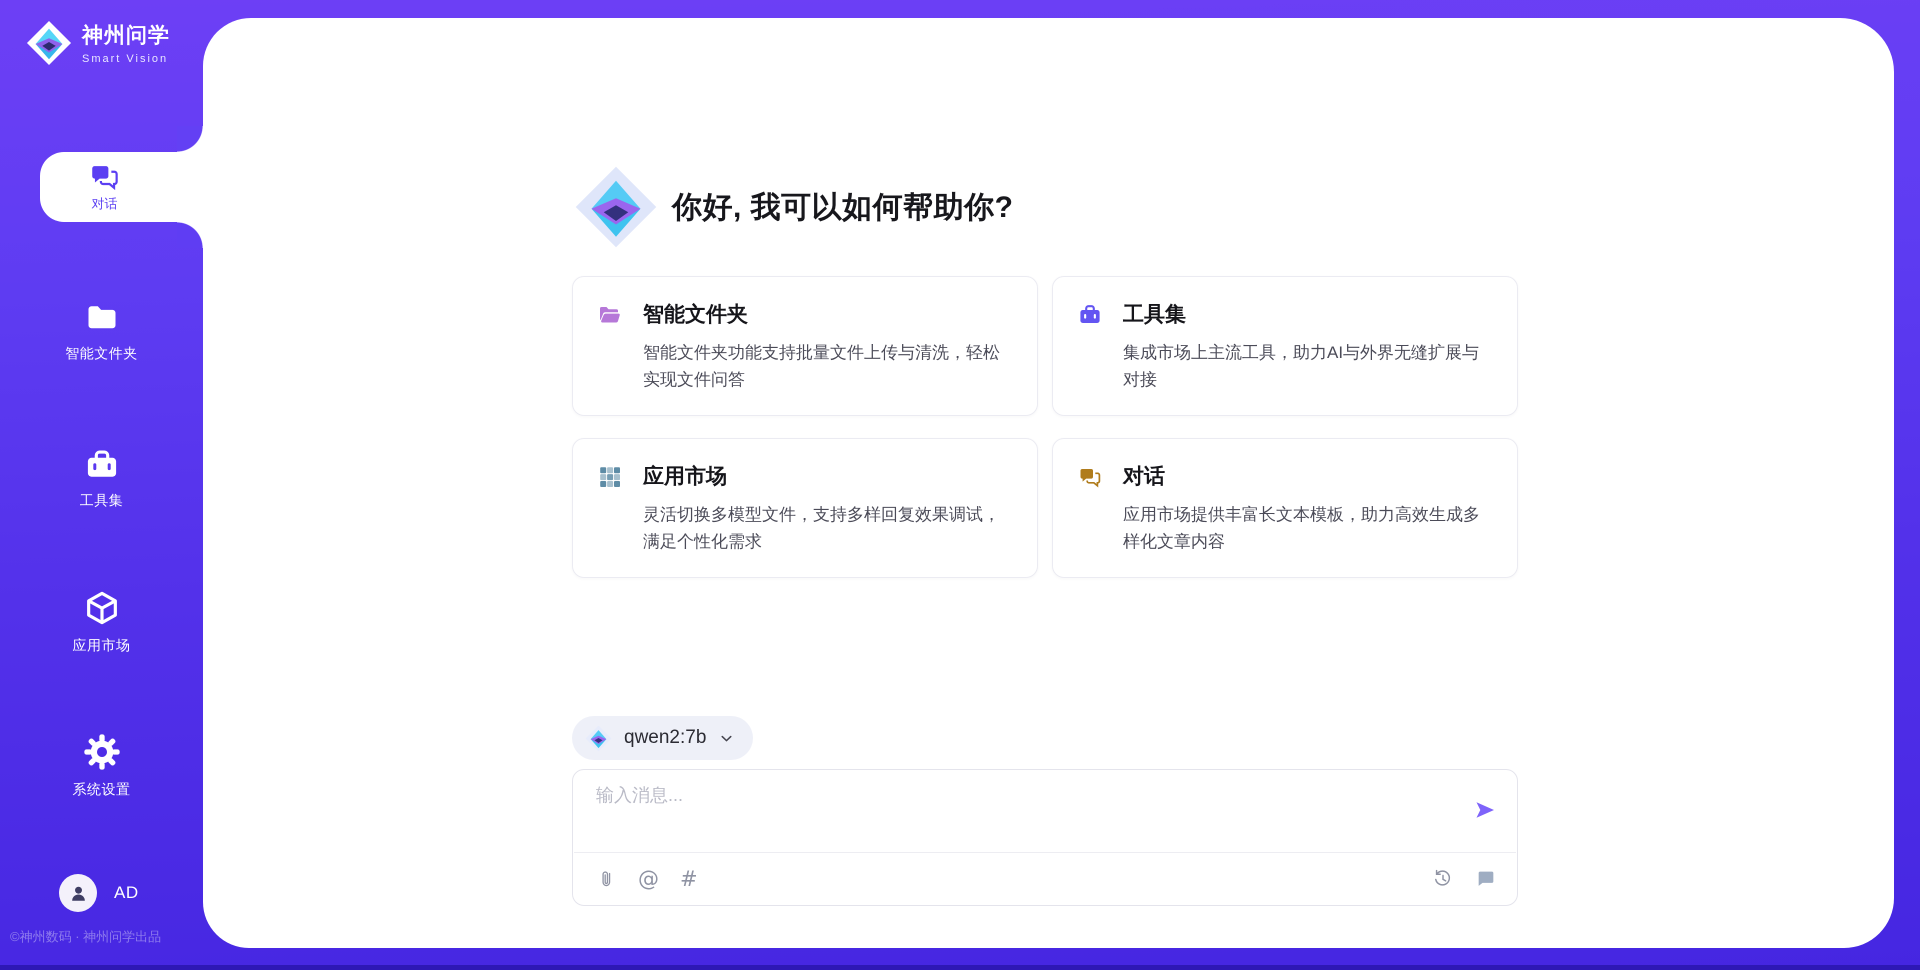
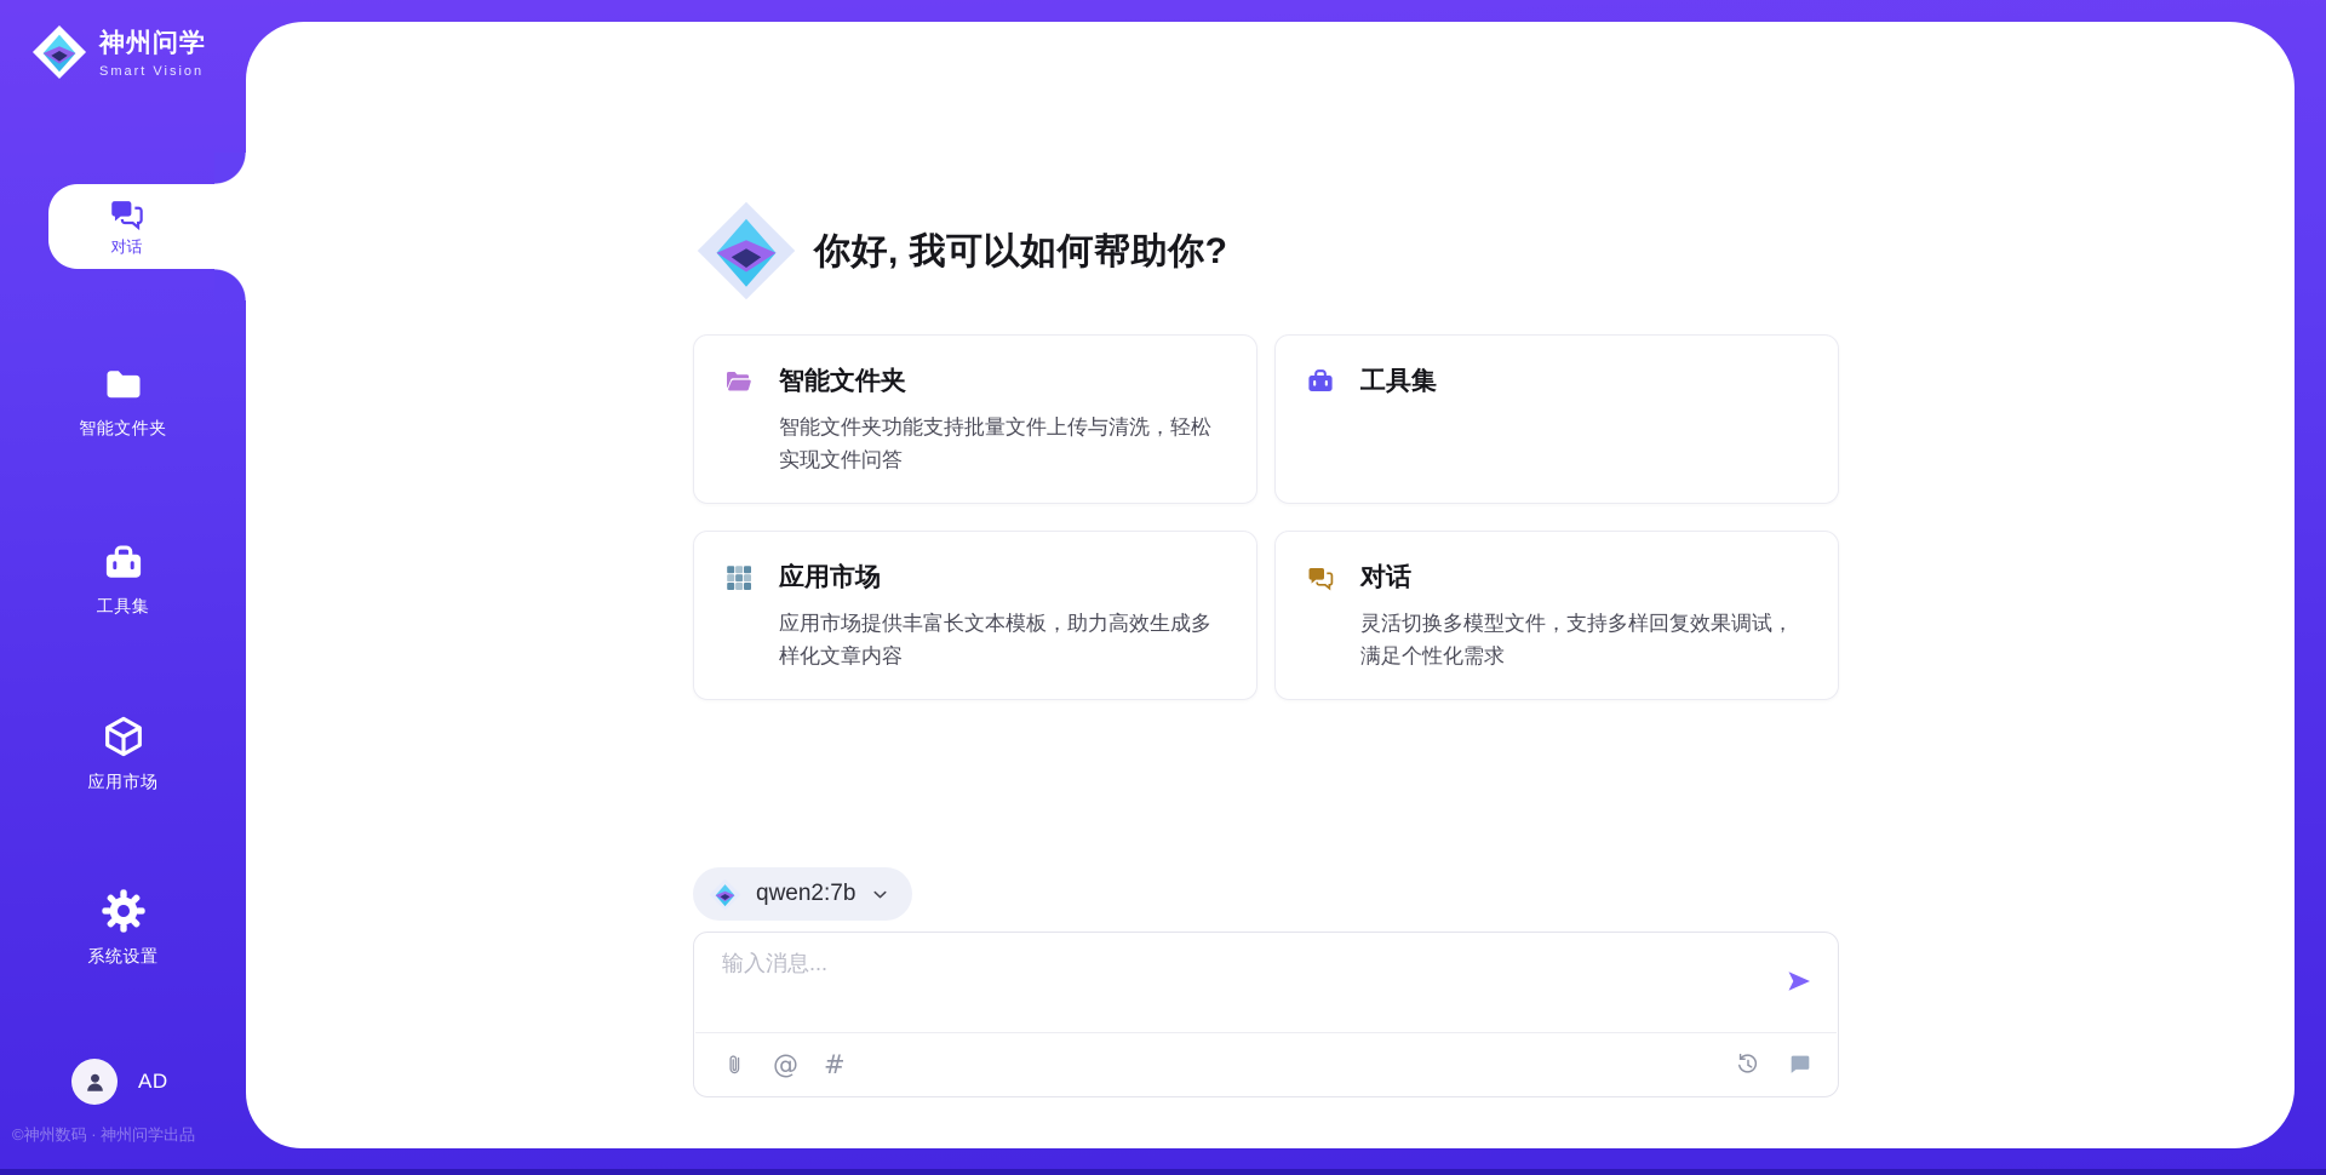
  你好, 我可以如何帮助你?
  智能文件夹
  智能文件夹功能支持批量文件上传与清洗，轻松实现文件问答
  工具集
- 集成市场上主流工具，助力AI与外界无缝扩展与对接
  应用市场
- 灵活切换多模型文件，支持多样回复效果调试，满足个性化需求
+ 应用市场提供丰富长文本模板，助力高效生成多样化文章内容
  对话
- 应用市场提供丰富长文本模板，助力高效生成多样化文章内容
+ 灵活切换多模型文件，支持多样回复效果调试，满足个性化需求
  qwen2:7b
  输入消息...
  @
  #
  神州问学
  Smart Vision
  对话
  智能文件夹
  工具集
  应用市场
  系统设置
  AD
  ©神州数码 · 神州问学出品
